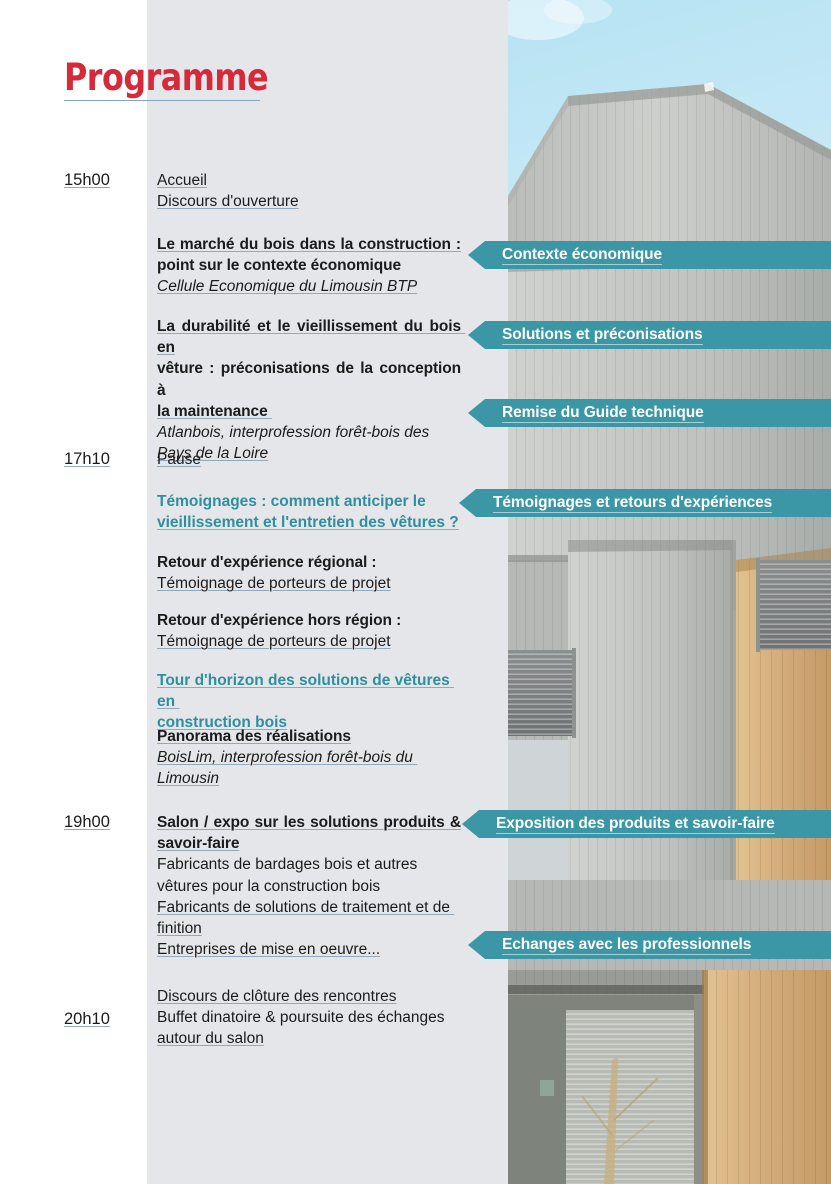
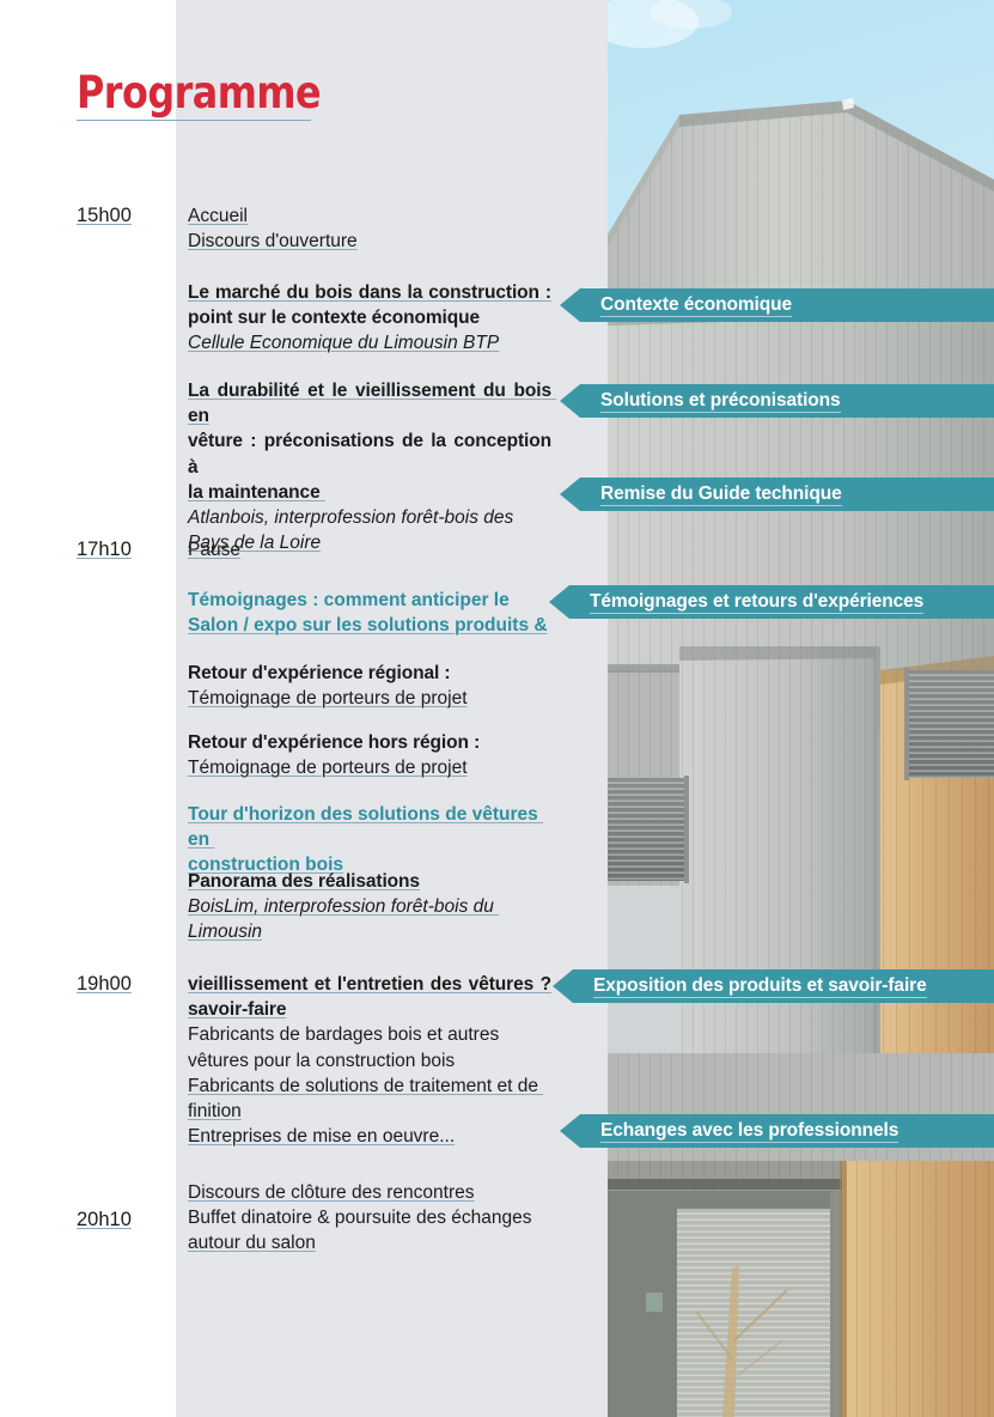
  Programme
  15h00
  Accueil
  Discours d'ouverture
  Le marché du bois dans la construction :
  point sur le contexte économique
  Cellule Economique du Limousin BTP
  La durabilité et le vieillissement du bois en
  vêture : préconisations de la conception à
  la maintenance
  Atlanbois, interprofession forêt-bois des
  Pays de la Loire
  17h10
  Pause
  Témoignages : comment anticiper le
- vieillissement et l'entretien des vêtures ?
+ Salon / expo sur les solutions produits &
  Retour d'expérience régional :
  Témoignage de porteurs de projet
  Retour d'expérience hors région :
  Témoignage de porteurs de projet
  Tour d'horizon des solutions de vêtures en
  construction bois
  Panorama des réalisations
  BoisLim, interprofession forêt-bois du
  Limousin
  19h00
- Salon / expo sur les solutions produits &
+ vieillissement et l'entretien des vêtures ?
  savoir-faire
  Fabricants de bardages bois et autres
  vêtures pour la construction bois
  Fabricants de solutions de traitement et de
  finition
  Entreprises de mise en oeuvre...
  20h10
  Discours de clôture des rencontres
  Buffet dinatoire & poursuite des échanges
  autour du salon
  Contexte économique
  Solutions et préconisations
  Remise du Guide technique
  Témoignages et retours d'expériences
  Exposition des produits et savoir-faire
  Echanges avec les professionnels
